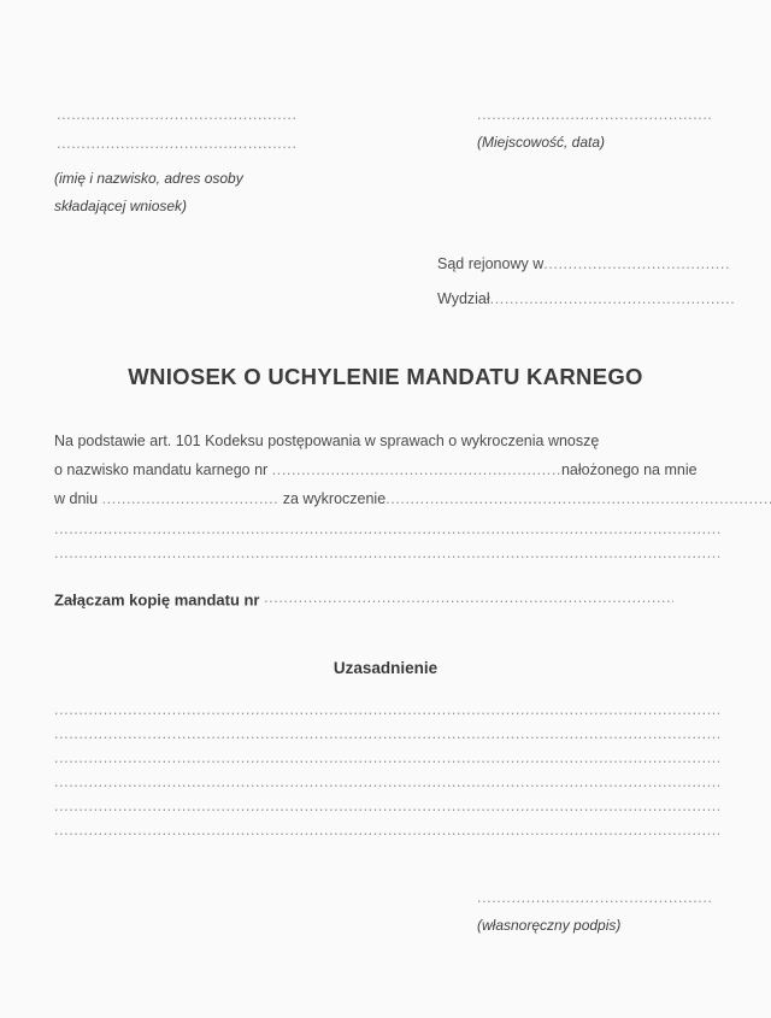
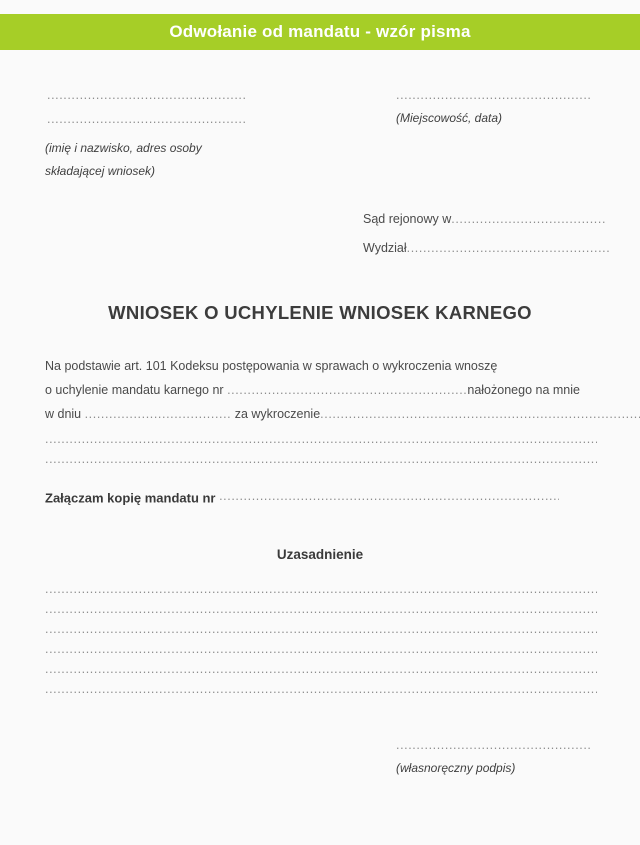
+ Odwołanie od mandatu - wzór pisma
  .................................................
  .................................................
  (imię i nazwisko, adres osoby
  składającej wniosek)
  ................................................
  (Miejscowość, data)
  Sąd rejonowy w......................................
  Wydział..................................................
- WNIOSEK O UCHYLENIE MANDATU KARNEGO
+ WNIOSEK O UCHYLENIE WNIOSEK KARNEGO
  Na podstawie art. 101 Kodeksu postępowania w sprawach o wykroczenia wnoszę
- o nazwisko mandatu karnego nr ...........................................................nałożonego na mnie
+ o uchylenie mandatu karnego nr ...........................................................nałożonego na mnie
  w dniu .................................... za wykroczenie..............................................................................
  ........................................................................................................................................
  ........................................................................................................................................
  Załączam kopię mandatu nr ...................................................................................
  Uzasadnienie
  ........................................................................................................................................
  ........................................................................................................................................
  ........................................................................................................................................
  ........................................................................................................................................
  ........................................................................................................................................
  ........................................................................................................................................
  ................................................
  (własnoręczny podpis)
